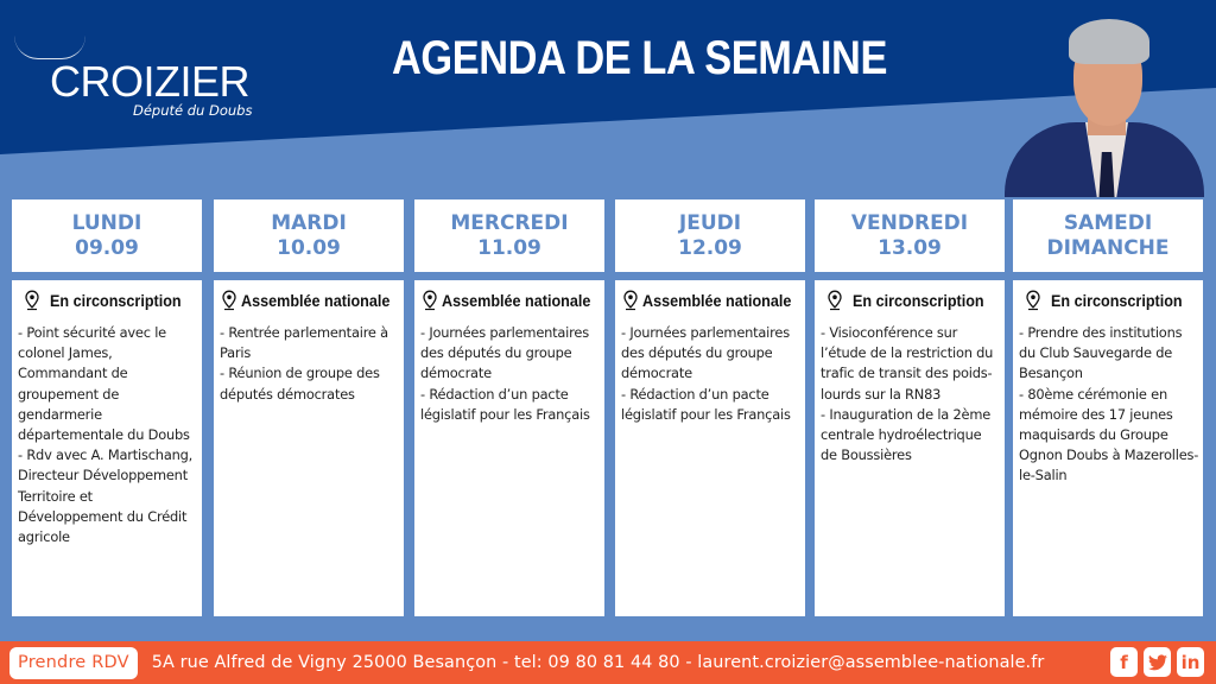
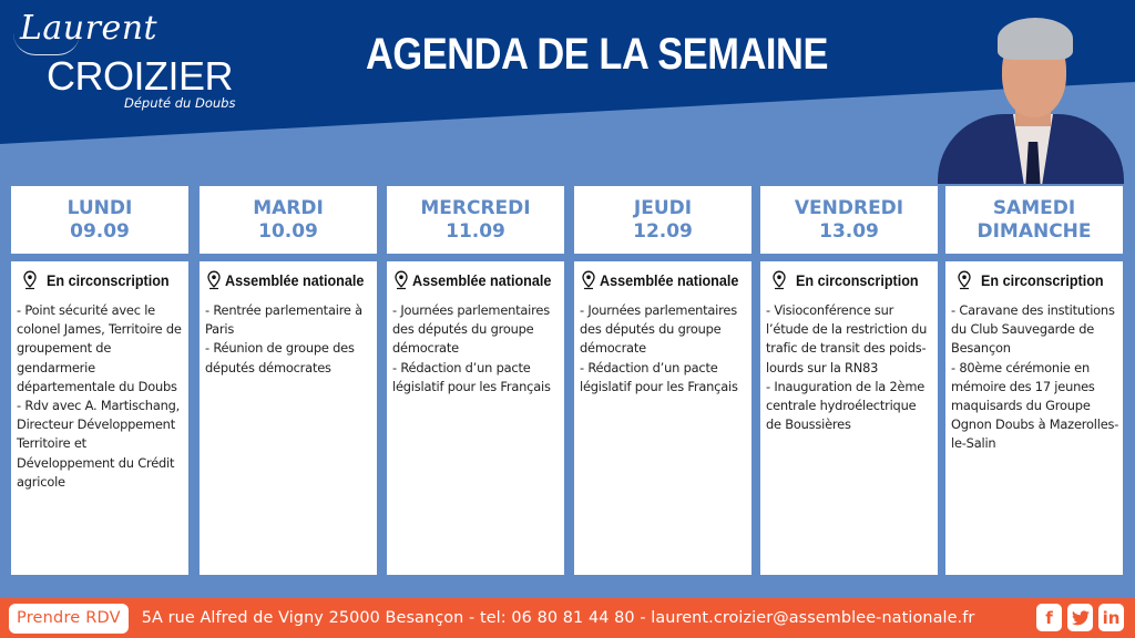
+ Laurent
  CROIZIER
  Député du Doubs
  AGENDA DE LA SEMAINE
  LUNDI
  09.09
  En circonscription
- - Point sécurité avec le colonel James, Commandant de groupement de gendarmerie départementale du Doubs
+ - Point sécurité avec le colonel James, Territoire de groupement de gendarmerie départementale du Doubs
  - Rdv avec A. Martischang, Directeur Développement Territoire et Développement du Crédit agricole
  MARDI
  10.09
  Assemblée nationale
  - Rentrée parlementaire à Paris
  - Réunion de groupe des députés démocrates
  MERCREDI
  11.09
  Assemblée nationale
  - Journées parlementaires des députés du groupe démocrate
  - Rédaction d’un pacte législatif pour les Français
  JEUDI
  12.09
  Assemblée nationale
  - Journées parlementaires des députés du groupe démocrate
  - Rédaction d’un pacte législatif pour les Français
  VENDREDI
  13.09
  En circonscription
  - Visioconférence sur l’étude de la restriction du trafic de transit des poids-lourds sur la RN83
  - Inauguration de la 2ème centrale hydroélectrique de Boussières
  SAMEDI
  DIMANCHE
  En circonscription
- - Prendre des institutions du Club Sauvegarde de Besançon
+ - Caravane des institutions du Club Sauvegarde de Besançon
  - 80ème cérémonie en mémoire des 17 jeunes maquisards du Groupe Ognon Doubs à Mazerolles-le-Salin
  Prendre RDV
- 5A rue Alfred de Vigny 25000 Besançon - tel: 09 80 81 44 80 - laurent.croizier@assemblee-nationale.fr
+ 5A rue Alfred de Vigny 25000 Besançon - tel: 06 80 81 44 80 - laurent.croizier@assemblee-nationale.fr
  f
  in
